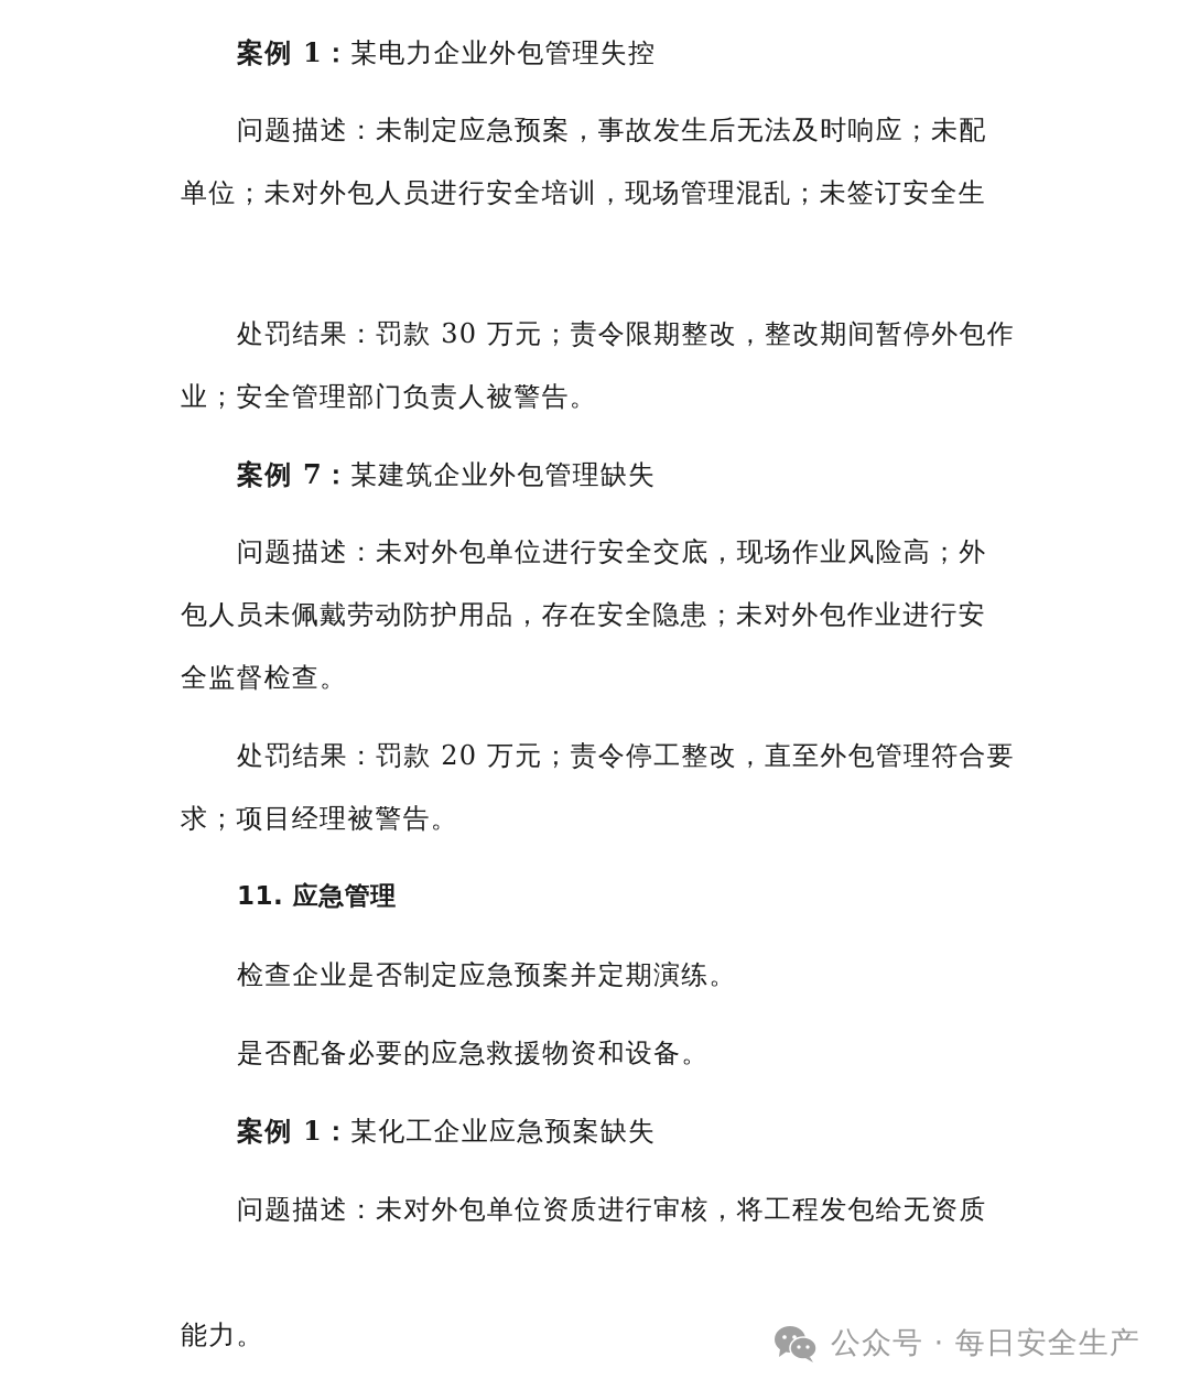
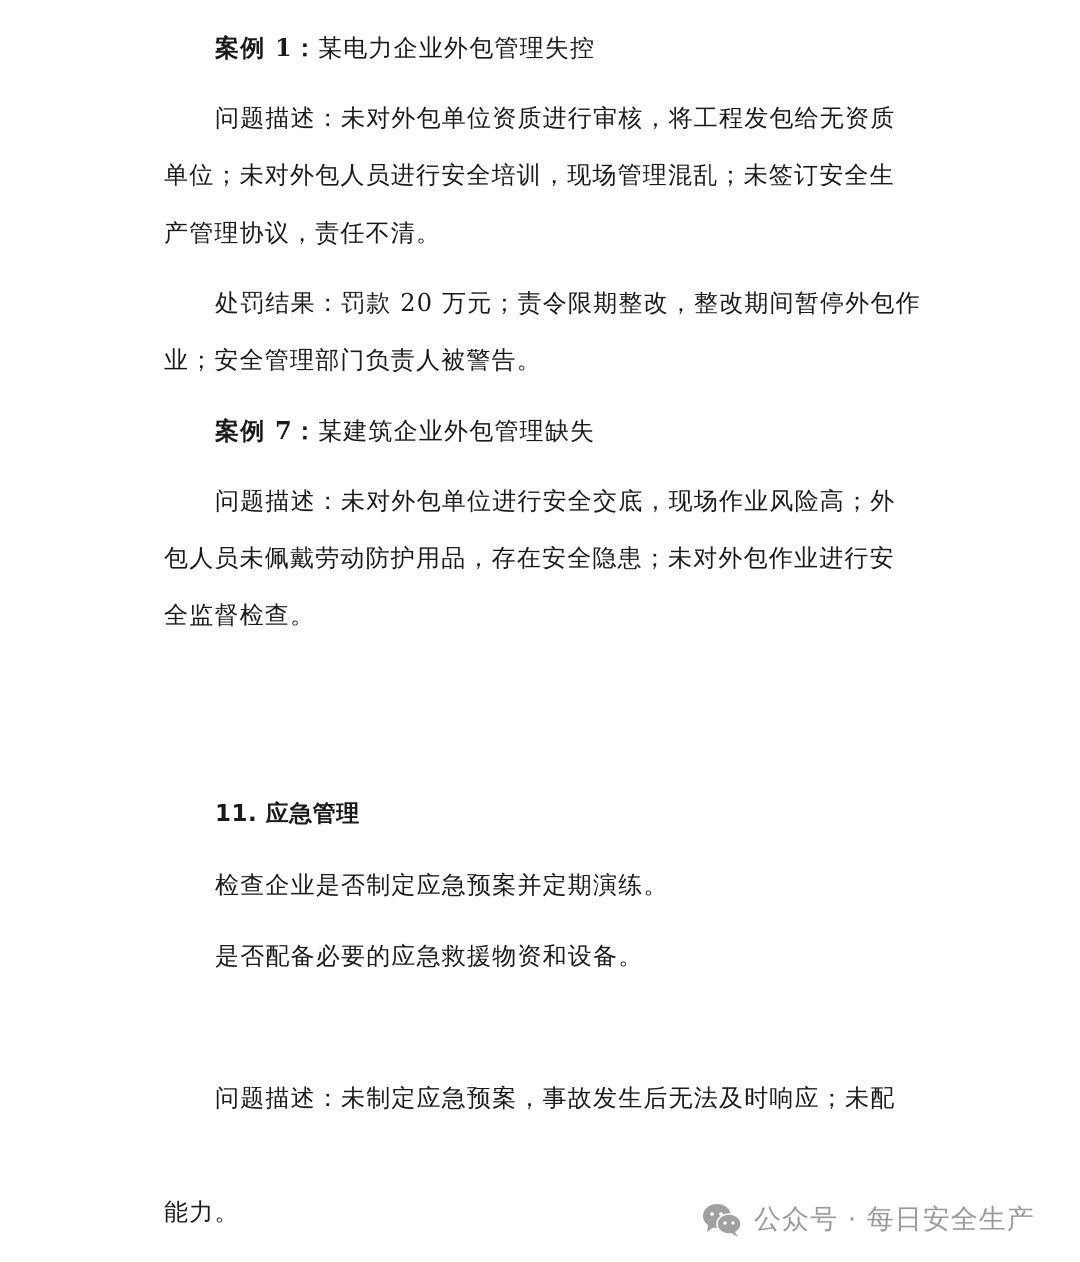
  案例 1：某电力企业外包管理失控
- 问题描述：未制定应急预案，事故发生后无法及时响应；未配
+ 问题描述：未对外包单位资质进行审核，将工程发包给无资质
  单位；未对外包人员进行安全培训，现场管理混乱；未签订安全生
+ 产管理协议，责任不清。
- 处罚结果：罚款 30 万元；责令限期整改，整改期间暂停外包作
+ 处罚结果：罚款 20 万元；责令限期整改，整改期间暂停外包作
  业；安全管理部门负责人被警告。
  案例 7：某建筑企业外包管理缺失
  问题描述：未对外包单位进行安全交底，现场作业风险高；外
  包人员未佩戴劳动防护用品，存在安全隐患；未对外包作业进行安
  全监督检查。
- 处罚结果：罚款 20 万元；责令停工整改，直至外包管理符合要
- 求；项目经理被警告。
  11. 应急管理
  检查企业是否制定应急预案并定期演练。
  是否配备必要的应急救援物资和设备。
- 案例 1：某化工企业应急预案缺失
- 问题描述：未对外包单位资质进行审核，将工程发包给无资质
+ 问题描述：未制定应急预案，事故发生后无法及时响应；未配
  能力。
  公众号 · 每日安全生产
